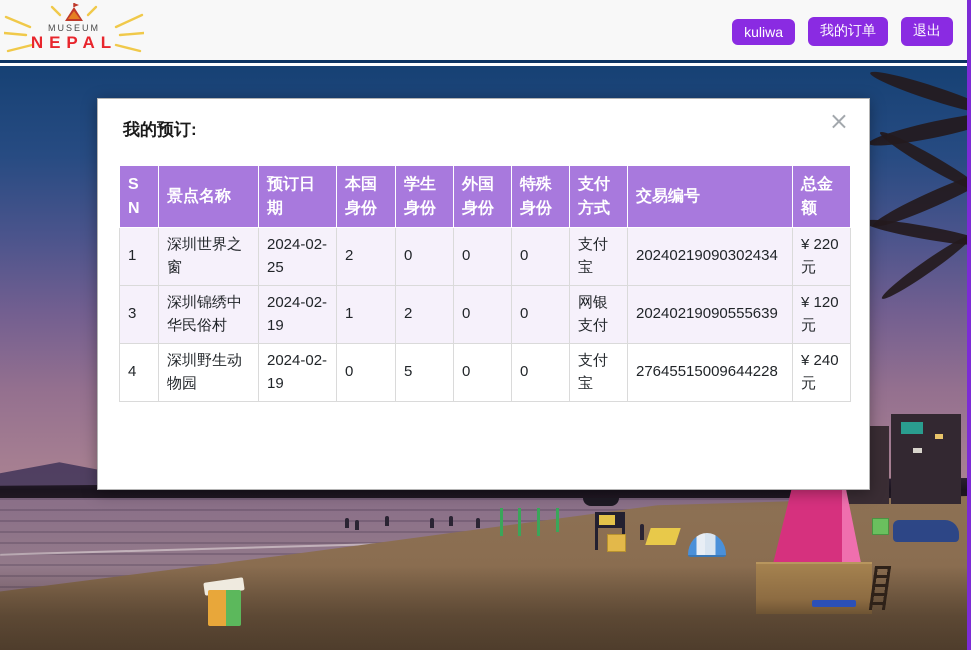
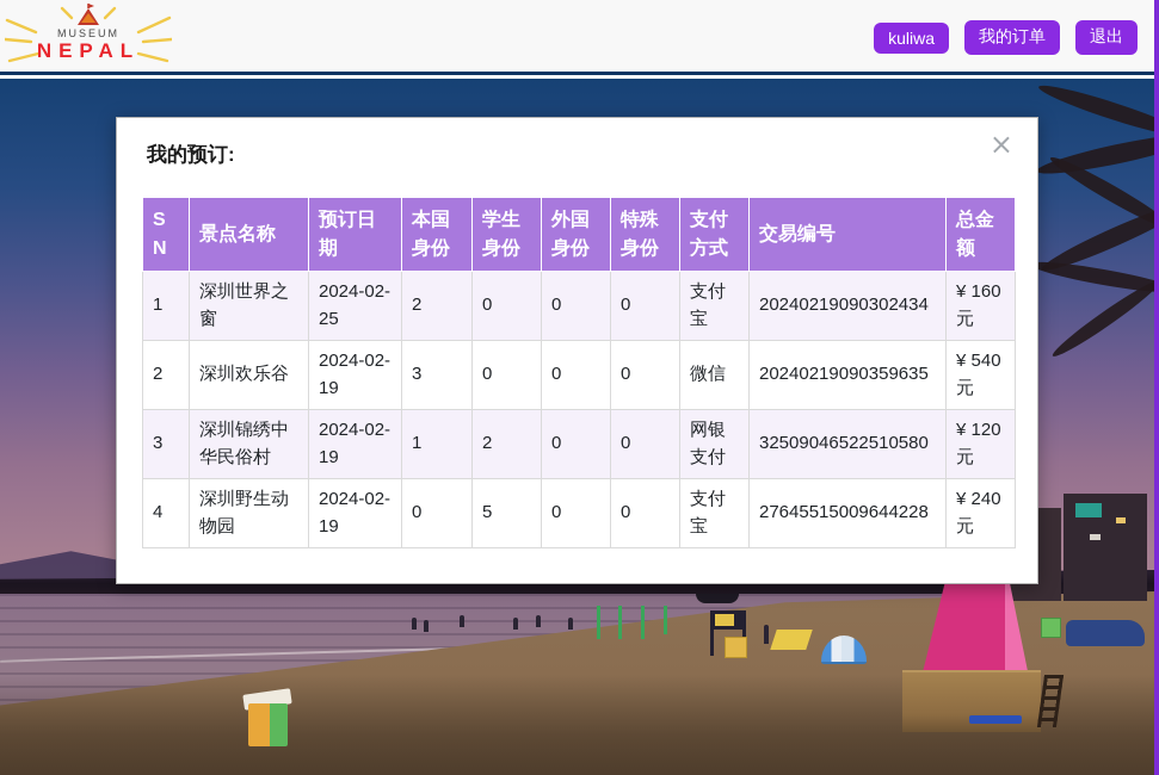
  MUSEUM
  NEPAL
  kuliwa
  我的订单
  退出
  我的预订:
  ×
  SN	景点名称	预订日期	本国身份	学生身份	外国身份	特殊身份	支付方式	交易编号	总金额
- 1	深圳世界之窗	2024-02-25	2	0	0	0	支付宝	20240219090302434	¥ 220 元
+ 1	深圳世界之窗	2024-02-25	2	0	0	0	支付宝	20240219090302434	¥ 160 元
+ 2	深圳欢乐谷	2024-02-19	3	0	0	0	微信	20240219090359635	¥ 540 元
- 3	深圳锦绣中华民俗村	2024-02-19	1	2	0	0	网银支付	20240219090555639	¥ 120 元
+ 3	深圳锦绣中华民俗村	2024-02-19	1	2	0	0	网银支付	32509046522510580	¥ 120 元
  4	深圳野生动物园	2024-02-19	0	5	0	0	支付宝	27645515009644228	¥ 240 元
